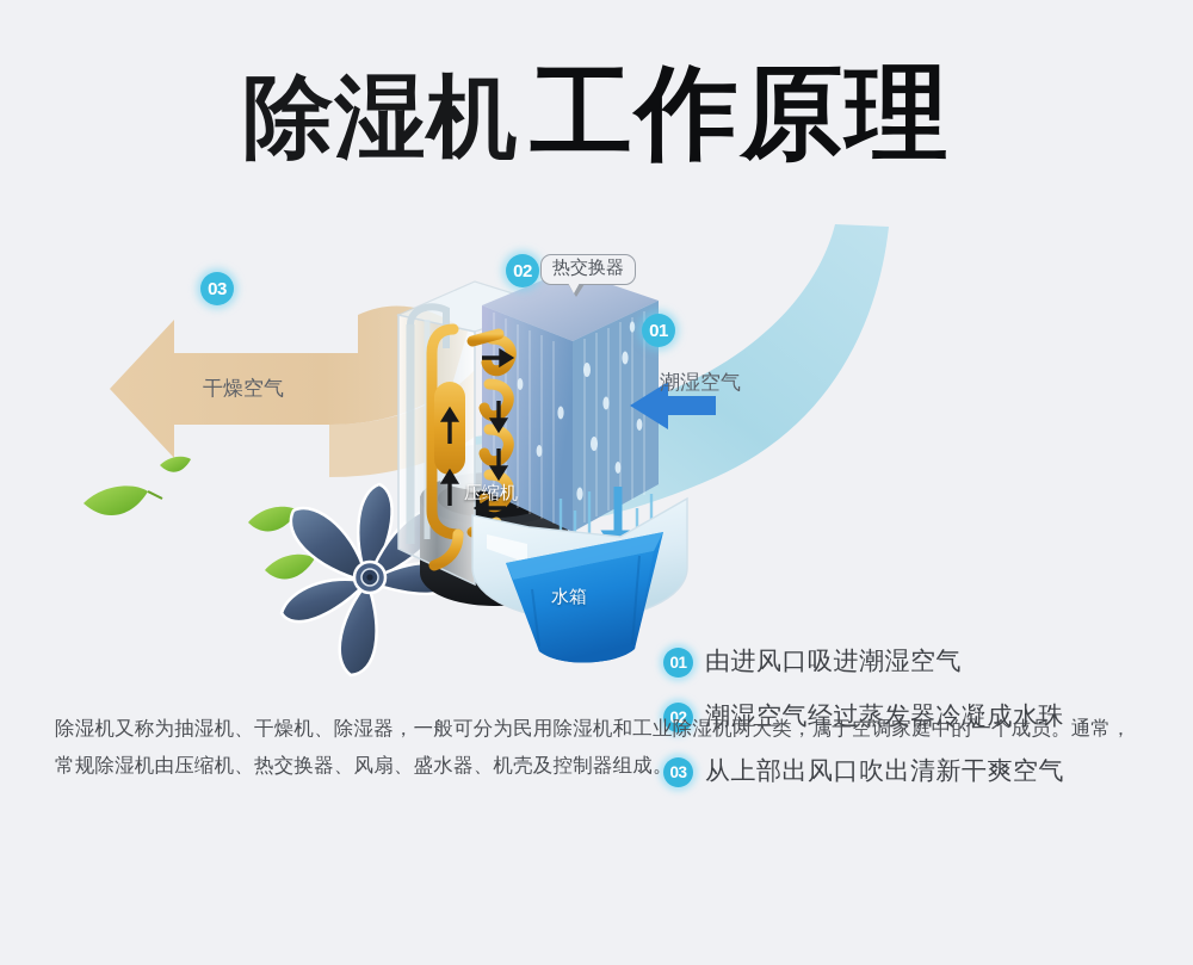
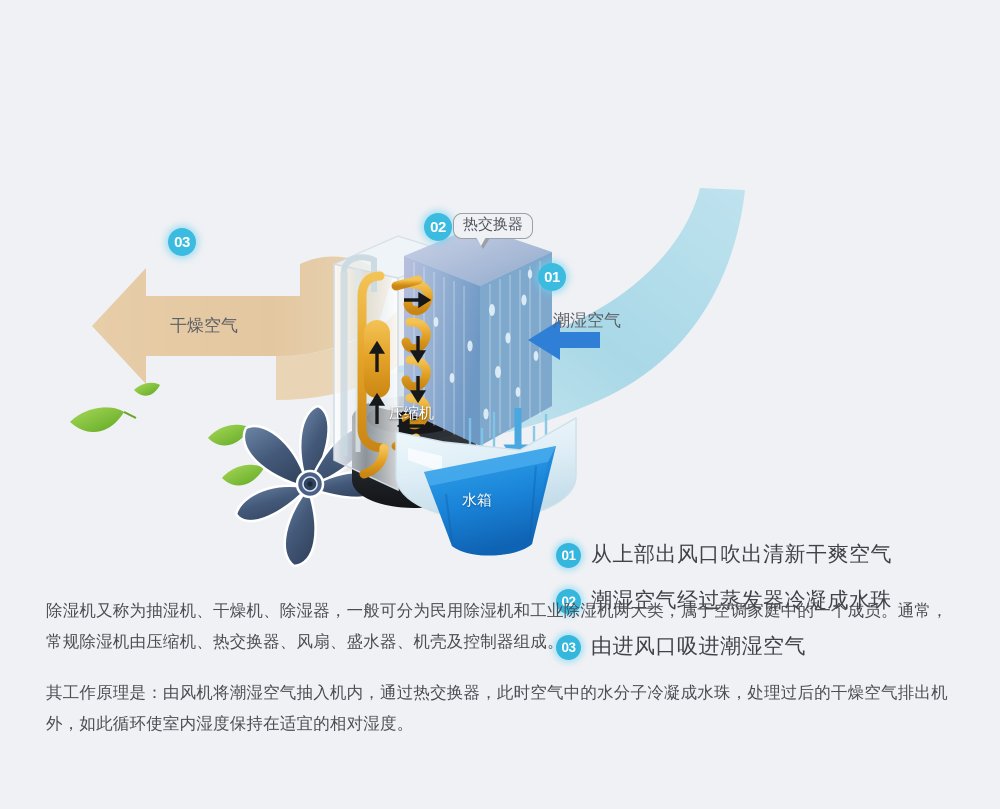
- 除湿机工作原理
  03
  02
  01
  热交换器
  干燥空气
  潮湿空气
  压缩机
  水箱
  01
- 由进风口吸进潮湿空气
+ 从上部出风口吹出清新干爽空气
  02
  潮湿空气经过蒸发器冷凝成水珠
  03
- 从上部出风口吹出清新干爽空气
+ 由进风口吸进潮湿空气
  除湿机又称为抽湿机、干燥机、除湿器，一般可分为民用除湿机和工业除湿机两大类，属于空调家庭中的一个成员。通常，常规除湿机由压缩机、热交换器、风扇、盛水器、机壳及控制器组成。
+ 其工作原理是：由风机将潮湿空气抽入机内，通过热交换器，此时空气中的水分子冷凝成水珠，处理过后的干燥空气排出机外，如此循环使室内湿度保持在适宜的相对湿度。
